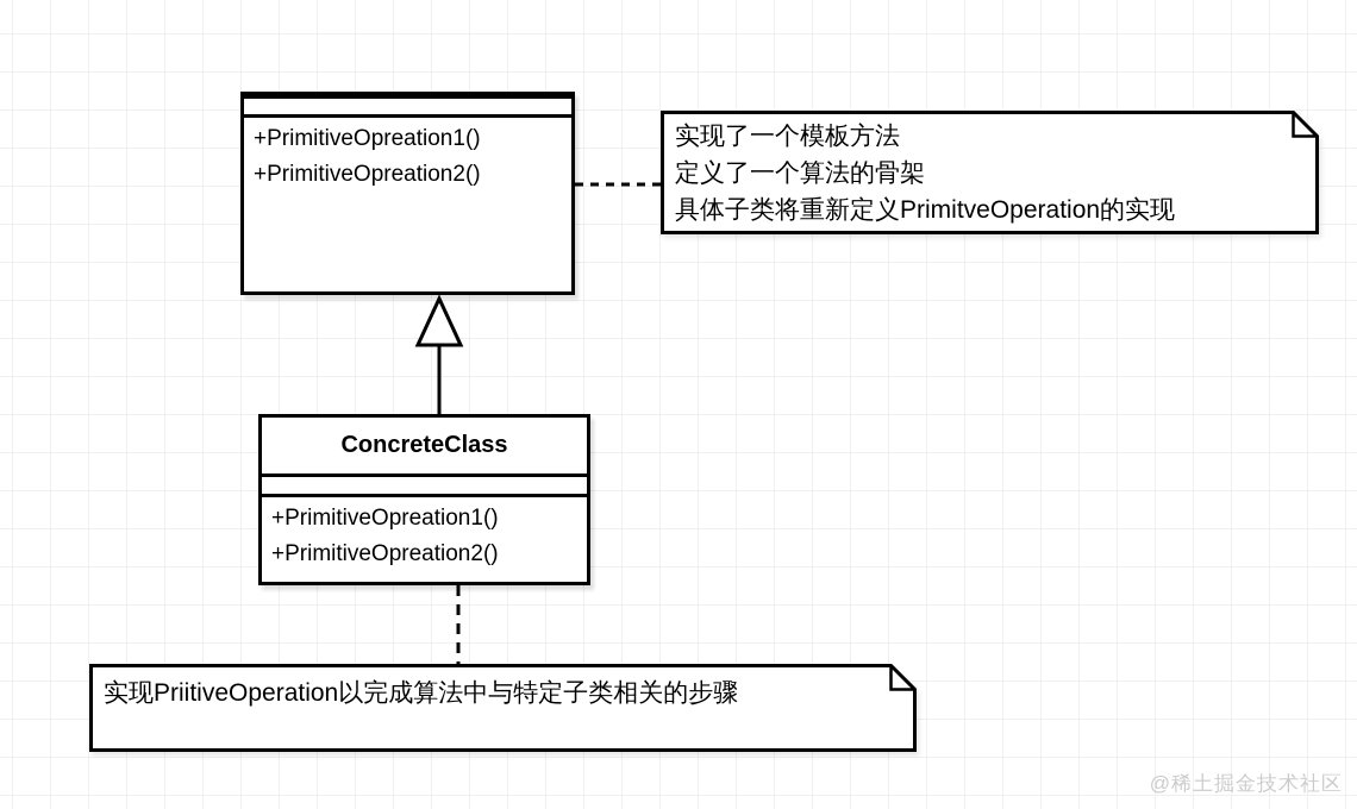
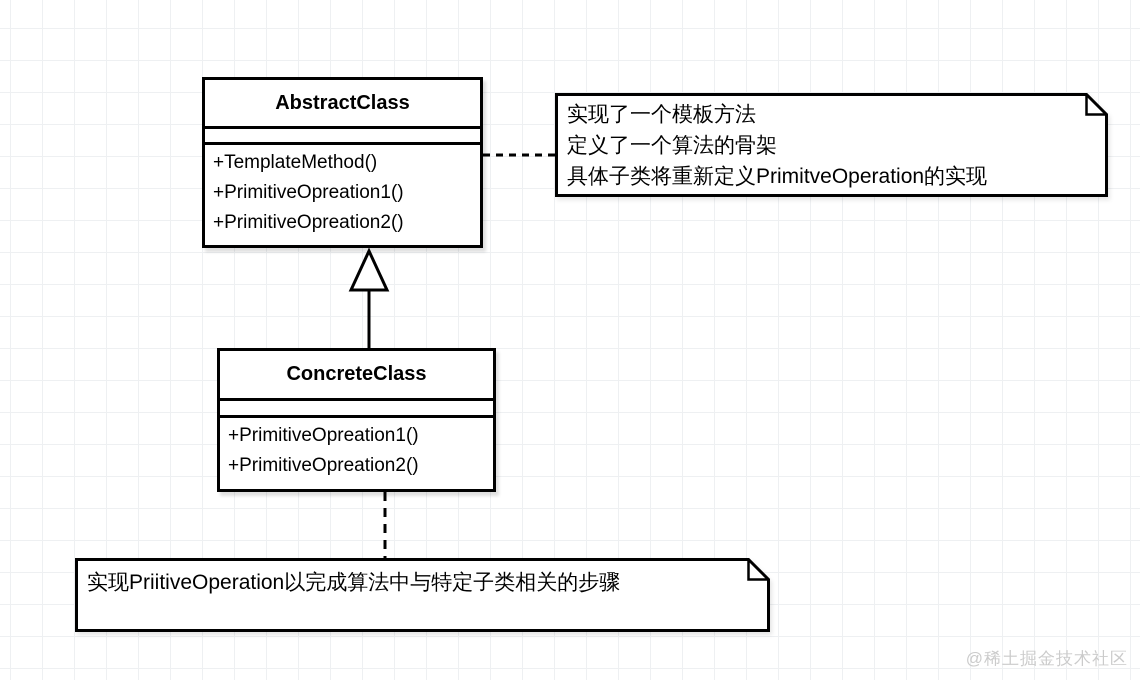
+ AbstractClass
+ +TemplateMethod()
  +PrimitiveOpreation1()
  +PrimitiveOpreation2()
  ConcreteClass
  +PrimitiveOpreation1()
  +PrimitiveOpreation2()
  实现了一个模板方法
  定义了一个算法的骨架
  具体子类将重新定义PrimitveOperation的实现
  实现PriitiveOperation以完成算法中与特定子类相关的步骤
  @稀土掘金技术社区
